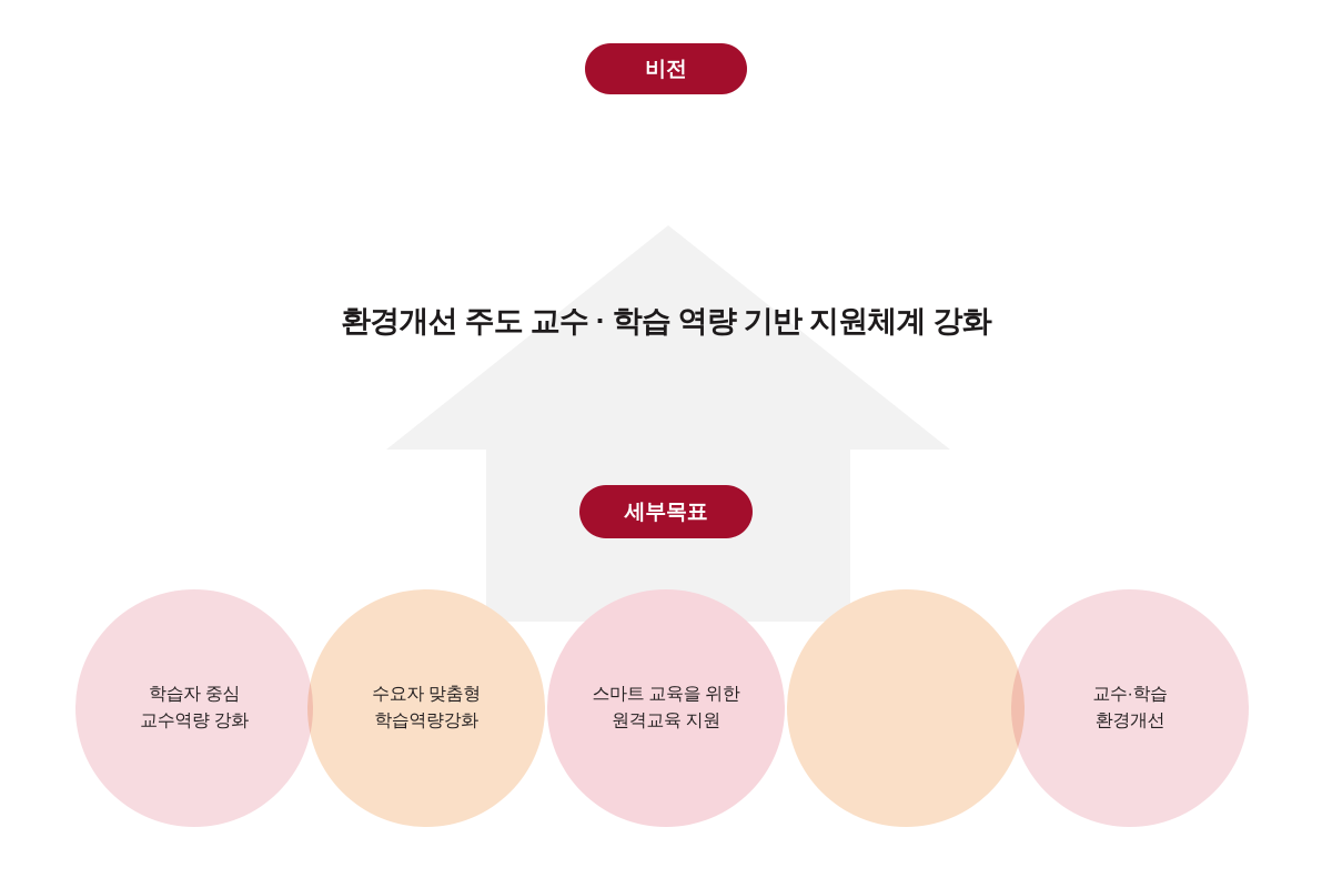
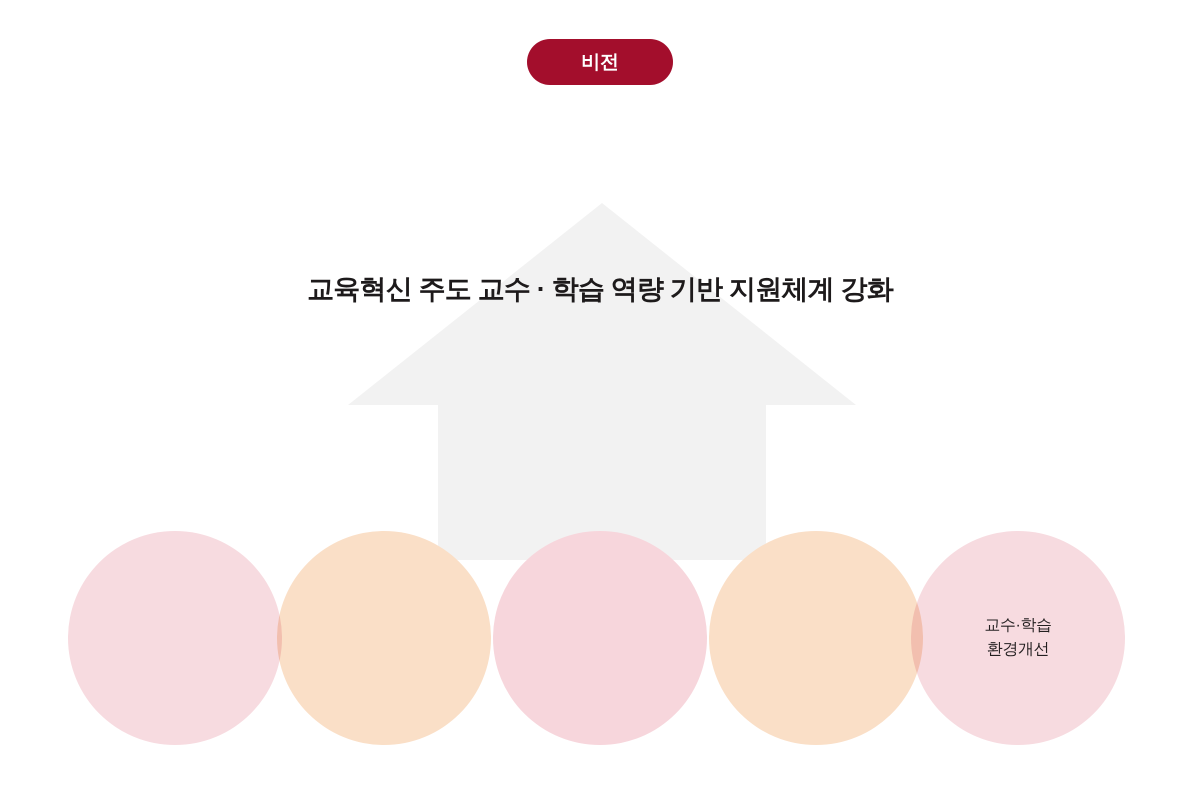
  비전
- 환경개선 주도 교수 · 학습 역량 기반 지원체계 강화
+ 교육혁신 주도 교수 · 학습 역량 기반 지원체계 강화
- 세부목표
- 학습자 중심
- 교수역량 강화
- 수요자 맞춤형
- 학습역량강화
- 스마트 교육을 위한
- 원격교육 지원
  교수·학습
  환경개선
